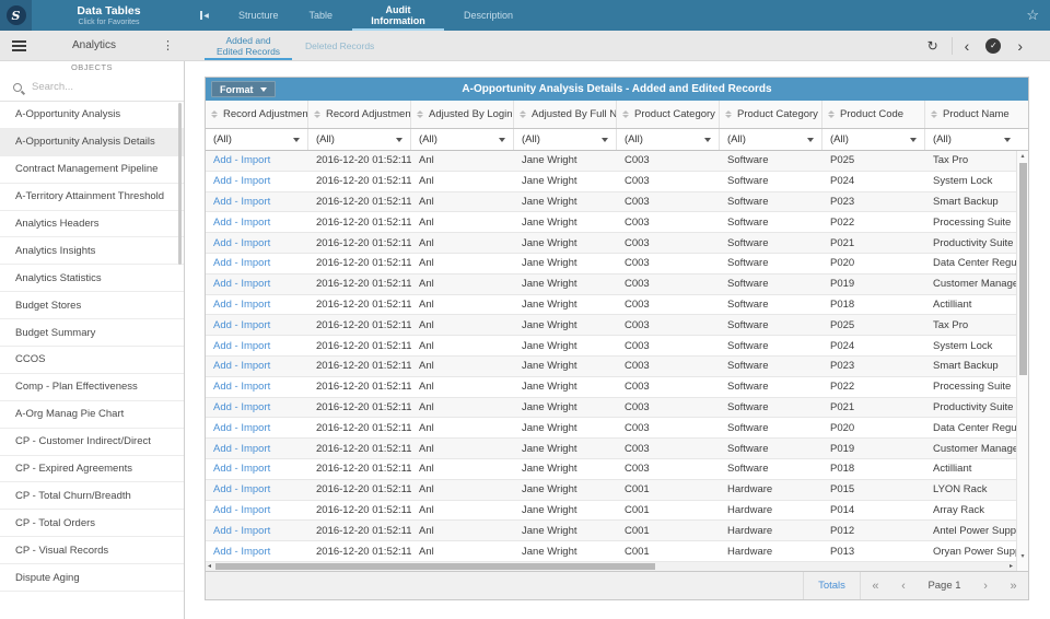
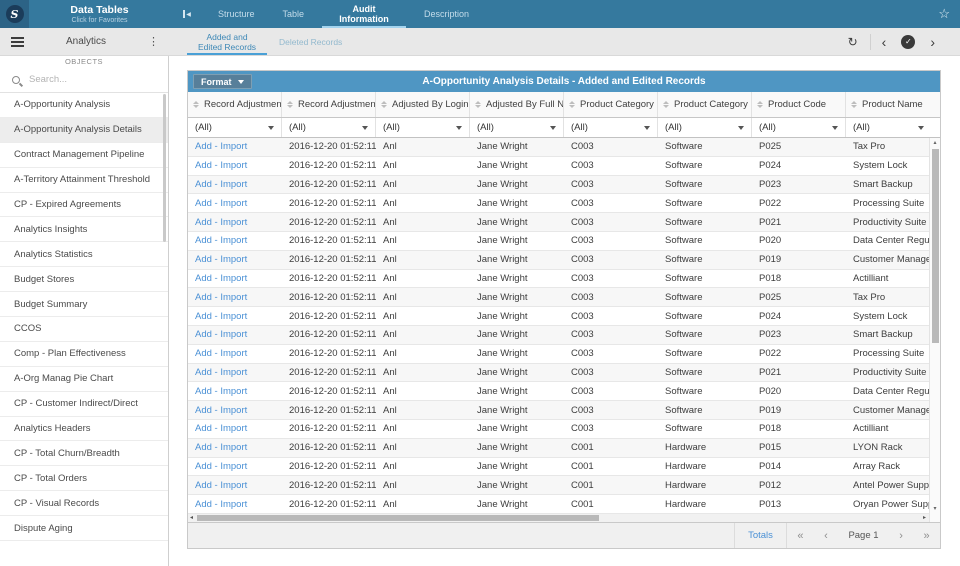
  S
  Data Tables
  Structure
  Table
  Audit Information
  Description
  ☆
  Analytics
  ⋮
  Added and Edited Records
  Deleted Records
  ↻
  ‹
  ✓
  ›
  OBJECTS
  Search...
  A-Opportunity Analysis
  A-Opportunity Analysis Details
  Contract Management Pipeline
  A-Territory Attainment Threshold
- Analytics Headers
+ CP - Expired Agreements
  Analytics Insights
  Analytics Statistics
  Budget Stores
  Budget Summary
  CCOS
  Comp - Plan Effectiveness
  A-Org Manag Pie Chart
  CP - Customer Indirect/Direct
- CP - Expired Agreements
+ Analytics Headers
  CP - Total Churn/Breadth
  CP - Total Orders
  CP - Visual Records
  Dispute Aging
  Format
  A-Opportunity Analysis Details - Added and Edited Records
  Record Adjustmen
  Record Adjustmen
  Adjusted By Login
  Adjusted By Full N
  Product Category
  Product Category
  Product Code
  Product Name
  (All)
  (All)
  (All)
  (All)
  (All)
  (All)
  (All)
  (All)
  Add - Import
  2016-12-20 01:52:11
  Anl
  Jane Wright
  C003
  Software
  P025
  Tax Pro
  Add - Import
  2016-12-20 01:52:11
  Anl
  Jane Wright
  C003
  Software
  P024
  System Lock
  Add - Import
  2016-12-20 01:52:11
  Anl
  Jane Wright
  C003
  Software
  P023
  Smart Backup
  Add - Import
  2016-12-20 01:52:11
  Anl
  Jane Wright
  C003
  Software
  P022
  Processing Suite
  Add - Import
  2016-12-20 01:52:11
  Anl
  Jane Wright
  C003
  Software
  P021
  Productivity Suite
  Add - Import
  2016-12-20 01:52:11
  Anl
  Jane Wright
  C003
  Software
  P020
  Data Center Regu
  Add - Import
  2016-12-20 01:52:11
  Anl
  Jane Wright
  C003
  Software
  P019
  Customer Manag
  Add - Import
  2016-12-20 01:52:11
  Anl
  Jane Wright
  C003
  Software
  P018
  Actilliant
  Add - Import
  2016-12-20 01:52:11
  Anl
  Jane Wright
  C003
  Software
  P025
  Tax Pro
  Add - Import
  2016-12-20 01:52:11
  Anl
  Jane Wright
  C003
  Software
  P024
  System Lock
  Add - Import
  2016-12-20 01:52:11
  Anl
  Jane Wright
  C003
  Software
  P023
  Smart Backup
  Add - Import
  2016-12-20 01:52:11
  Anl
  Jane Wright
  C003
  Software
  P022
  Processing Suite
  Add - Import
  2016-12-20 01:52:11
  Anl
  Jane Wright
  C003
  Software
  P021
  Productivity Suite
  Add - Import
  2016-12-20 01:52:11
  Anl
  Jane Wright
  C003
  Software
  P020
  Data Center Regu
  Add - Import
  2016-12-20 01:52:11
  Anl
  Jane Wright
  C003
  Software
  P019
  Customer Manag
  Add - Import
  2016-12-20 01:52:11
  Anl
  Jane Wright
  C003
  Software
  P018
  Actilliant
  Add - Import
  2016-12-20 01:52:11
  Anl
  Jane Wright
  C001
  Hardware
  P015
  LYON Rack
  Add - Import
  2016-12-20 01:52:11
  Anl
  Jane Wright
  C001
  Hardware
  P014
  Array Rack
  Add - Import
  2016-12-20 01:52:11
  Anl
  Jane Wright
  C001
  Hardware
  P012
  Antel Power Supp
  Add - Import
  2016-12-20 01:52:11
  Anl
  Jane Wright
  C001
  Hardware
  P013
  Oryan Power Sup
  Totals
  «
  ‹
  Page 1
  ›
  »
